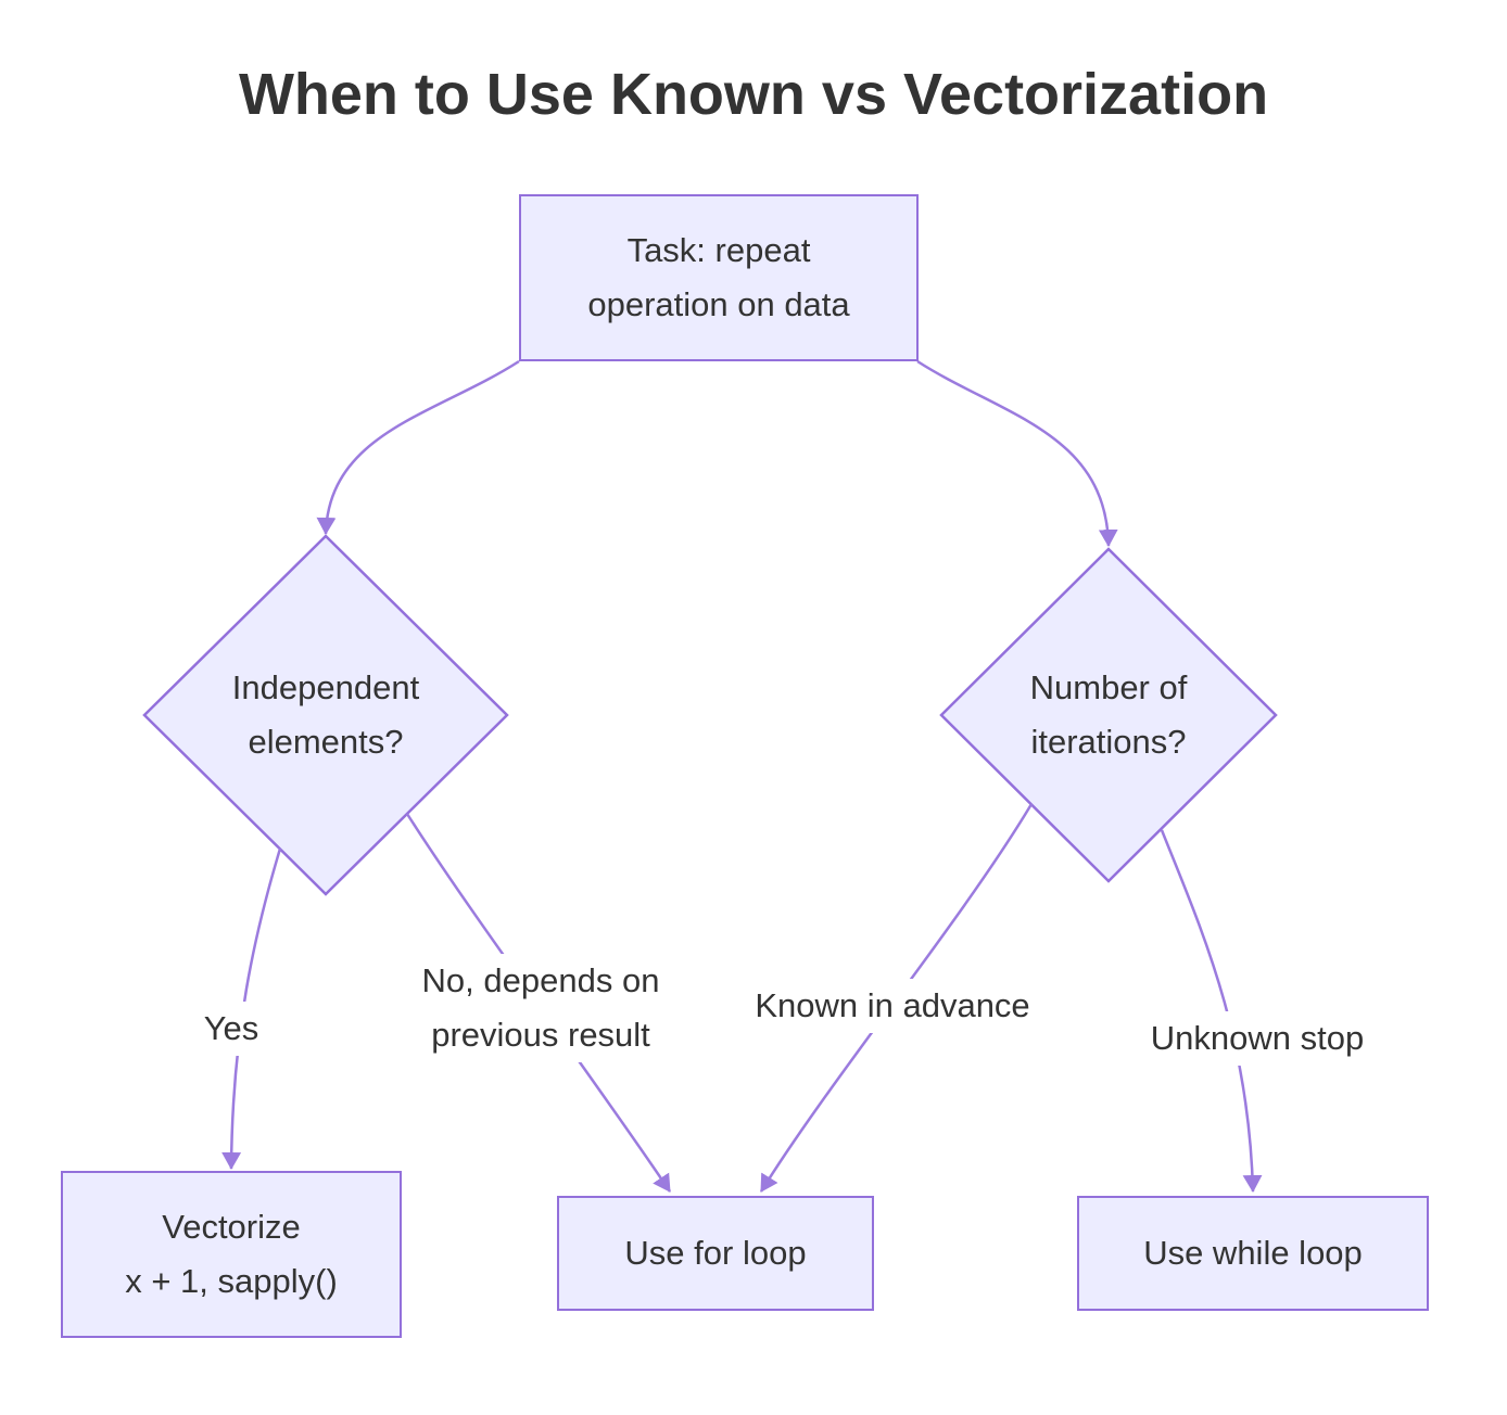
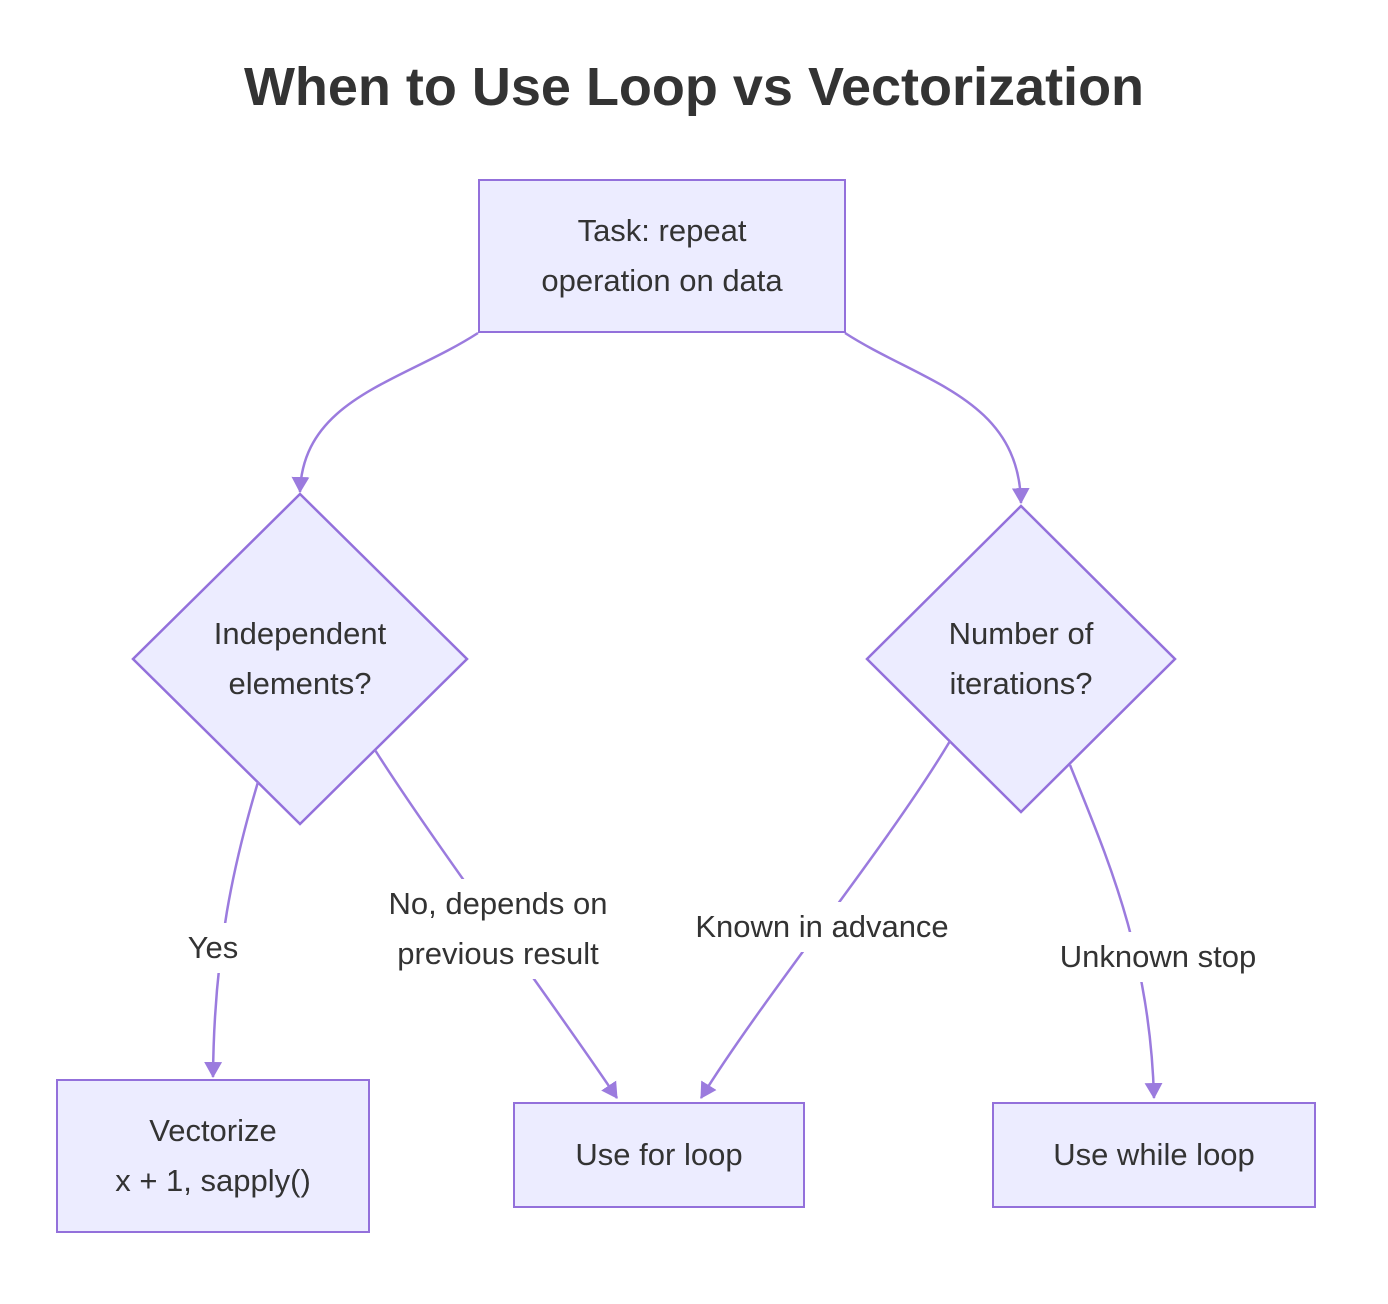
- When to Use Known vs Vectorization
+ When to Use Loop vs Vectorization
  Task: repeat
  operation on data
  Vectorize
  x + 1, sapply()
  Use for loop
  Use while loop
  Independent
  elements?
  Number of
  iterations?
  Yes
  No, depends on
  previous result
  Known in advance
  Unknown stop
